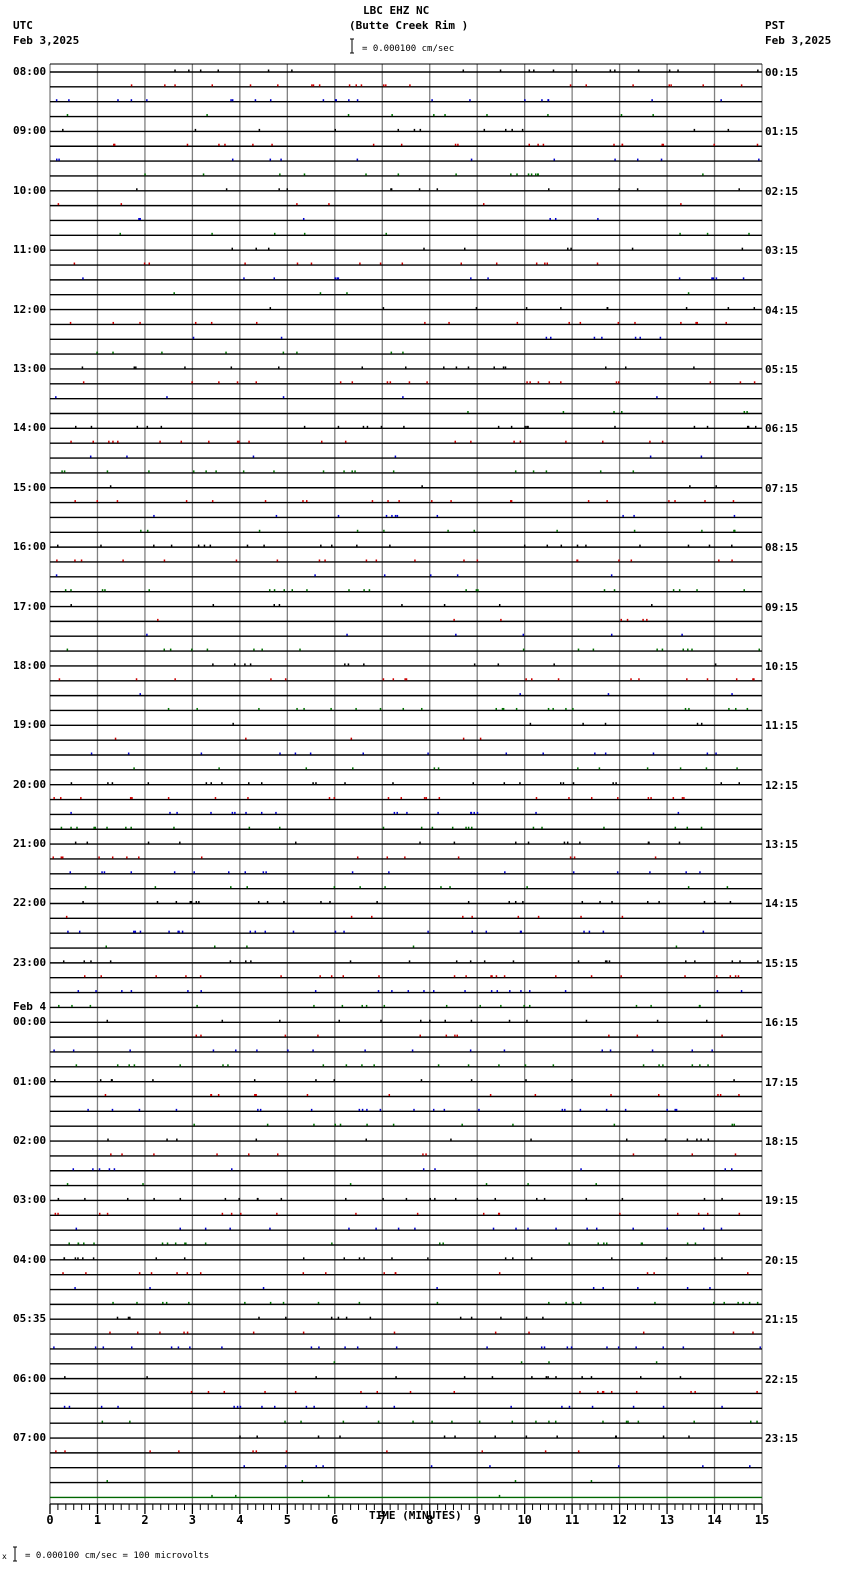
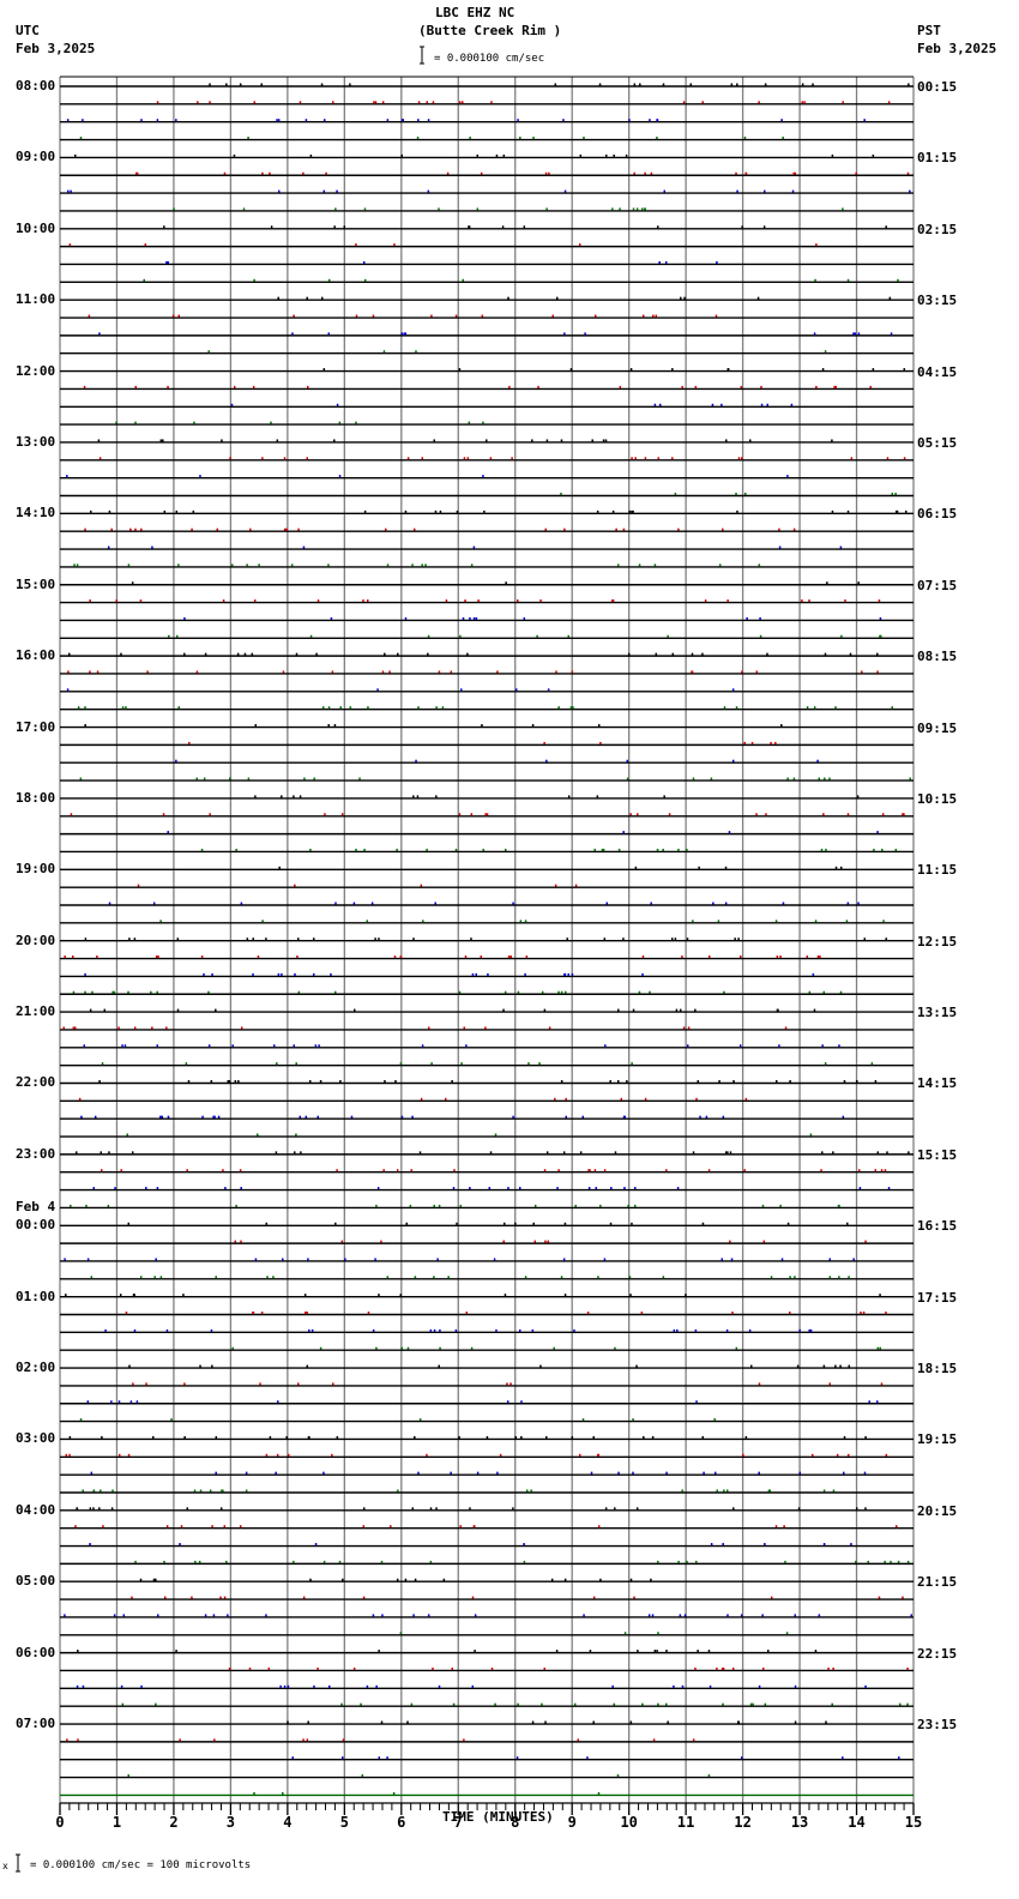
  0
  1
  2
  3
  4
  5
  6
  7
  8
  9
  10
  11
  12
  13
  14
  15
  x
  LBC EHZ NC
  (Butte Creek Rim )
  UTC
  Feb 3,2025
  PST
  Feb 3,2025
  = 0.000100 cm/sec
  TIME (MINUTES)
  = 0.000100 cm/sec = 100 microvolts
  08:00
  09:00
  10:00
  11:00
  12:00
  13:00
- 14:00
+ 14:10
  15:00
  16:00
  17:00
  18:00
  19:00
  20:00
  21:00
  22:00
  23:00
  00:00
  Feb 4
  01:00
  02:00
  03:00
  04:00
- 05:35
+ 05:00
  06:00
  07:00
  00:15
  01:15
  02:15
  03:15
  04:15
  05:15
  06:15
  07:15
  08:15
  09:15
  10:15
  11:15
  12:15
  13:15
  14:15
  15:15
  16:15
  17:15
  18:15
  19:15
  20:15
  21:15
  22:15
  23:15
